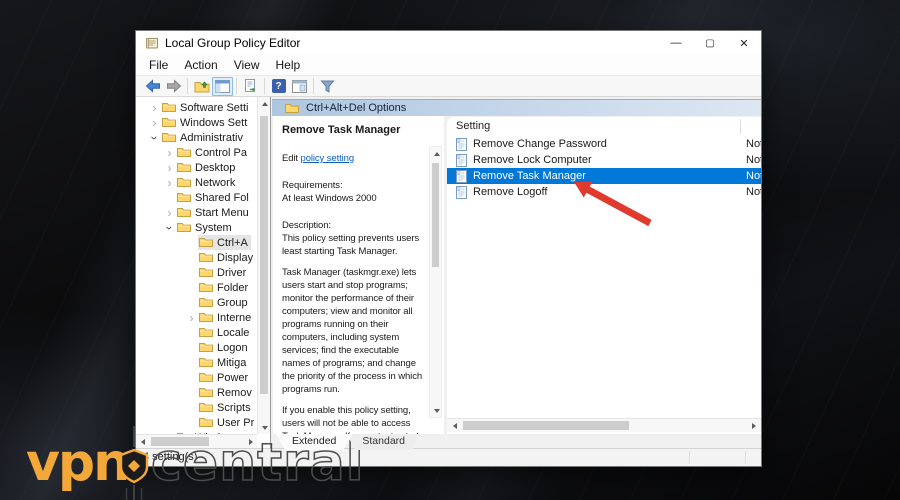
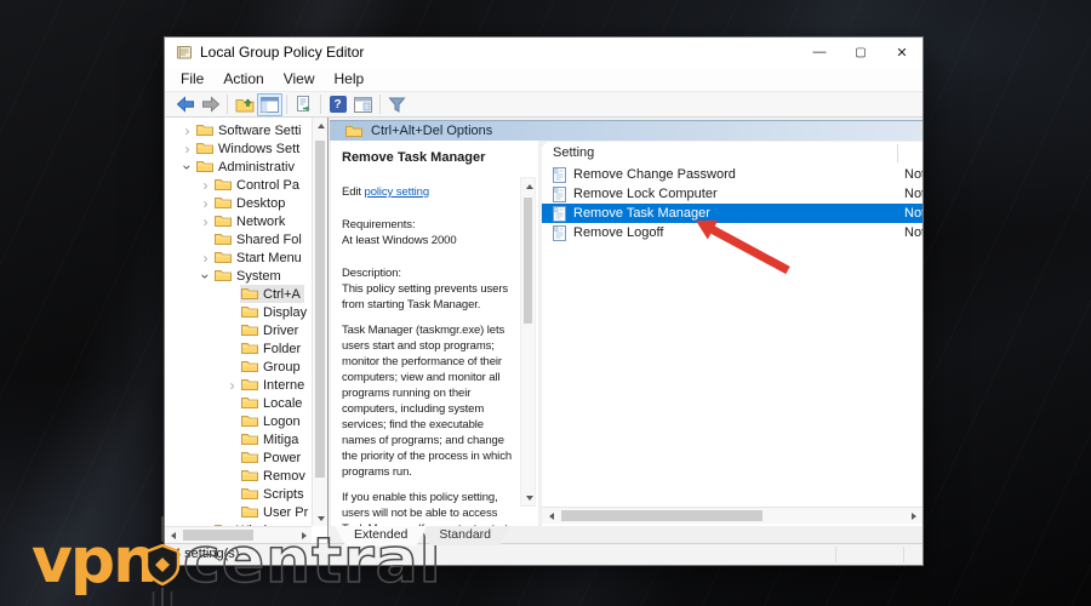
  Local Group Policy Editor
  —
  ▢
  ✕
  File
  Action
  View
  Help
  ?
  ›
  Software Setti
  ›
  Windows Sett
  Administrativ
  ›
  Control Pa
  ›
  Desktop
  ›
  Network
  Shared Fol
  ›
  Start Menu
  System
  Ctrl+A
  Display
  Driver
  Folder
  Group
  ›
  Interne
  Locale
  Logon
  Mitiga
  Power
  Remov
  Scripts
  User Pr
  Ctrl+Alt+Del Options
  Remove Task Manager
  Edit policy setting
  Requirements:
  At least Windows 2000
  Description:
- This policy setting prevents users least starting Task Manager.
+ This policy setting prevents users from starting Task Manager.
  Task Manager (taskmgr.exe) lets users start and stop programs; monitor the performance of their computers; view and monitor all programs running on their computers, including system services; find the executable names of programs; and change the priority of the process in which programs run.
  Extended
  Standard
  Setting
  Remove Change Password
  Remove Lock Computer
  Remove Task Manager
  Remove Logoff
  setting(s)
  vpn
  central
